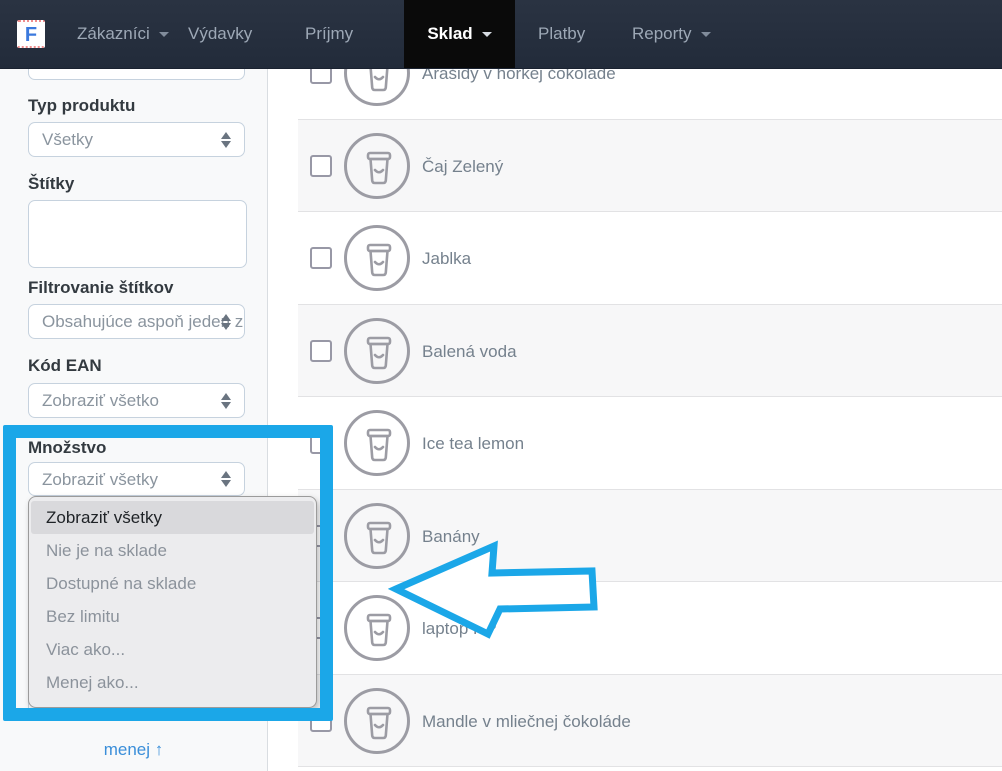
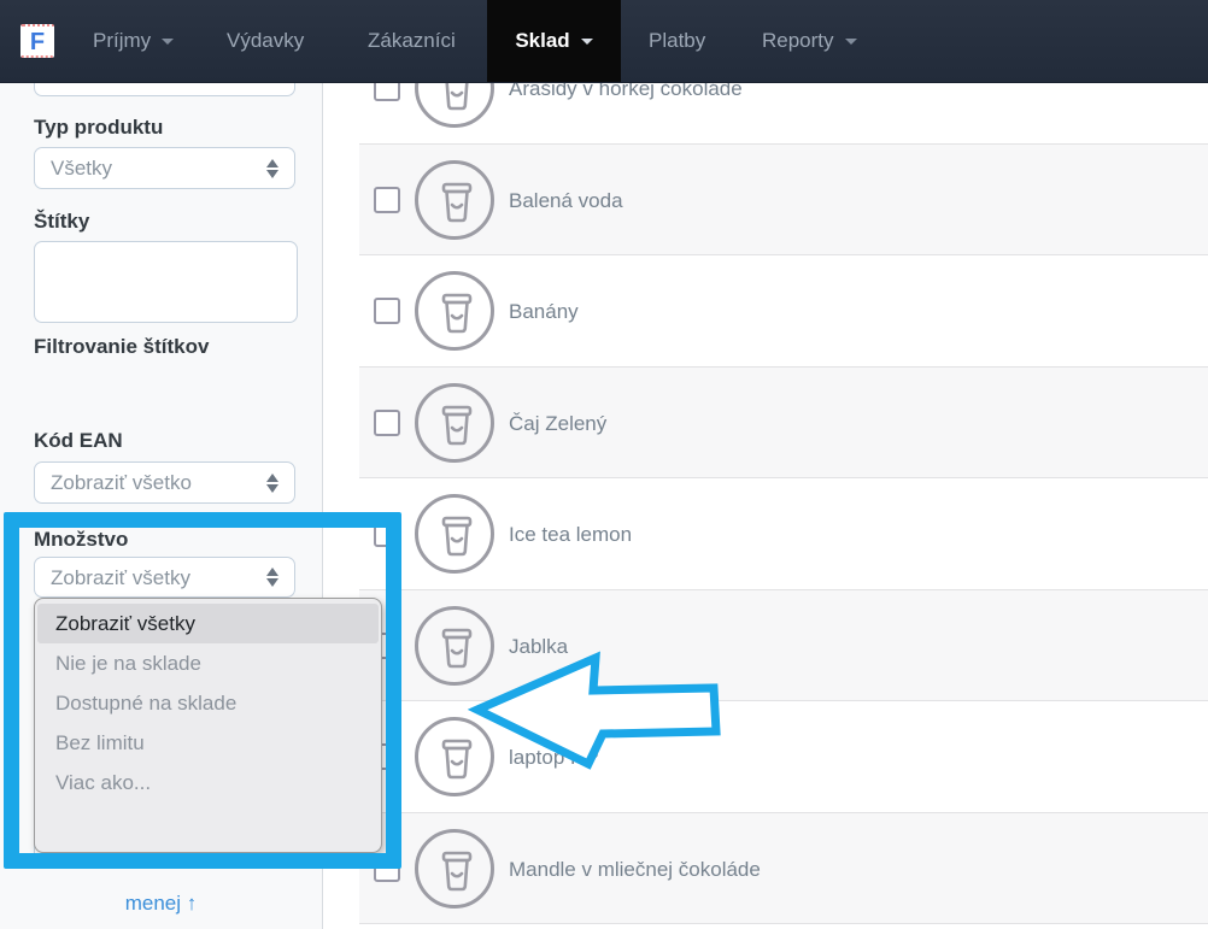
  Arašidy v horkej čokoláde
- Čaj Zelený
+ Balená voda
- Jablka
+ Banány
- Balená voda
+ Čaj Zelený
  Ice tea lemon
- Banány
+ Jablka
  laptop
  Mandle v mliečnej čokoláde
  Typ produktu
  Všetky
  Štítky
  Filtrovanie štítkov
- Obsahujúce aspoň jeden z
  Kód EAN
  Zobraziť všetko
  Množstvo
  Zobraziť všetky
  menej ↑
  Zobraziť všetky
  Nie je na sklade
  Dostupné na sklade
  Bez limitu
  Viac ako...
- Menej ako...
  F
- Zákazníci
+ Príjmy
  Výdavky
- Príjmy
+ Zákazníci
  Sklad
  Platby
  Reporty
